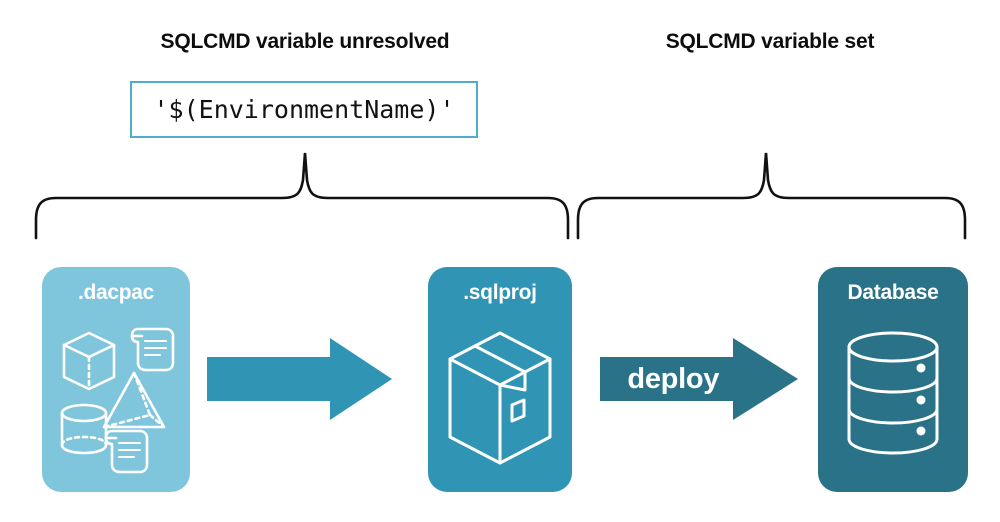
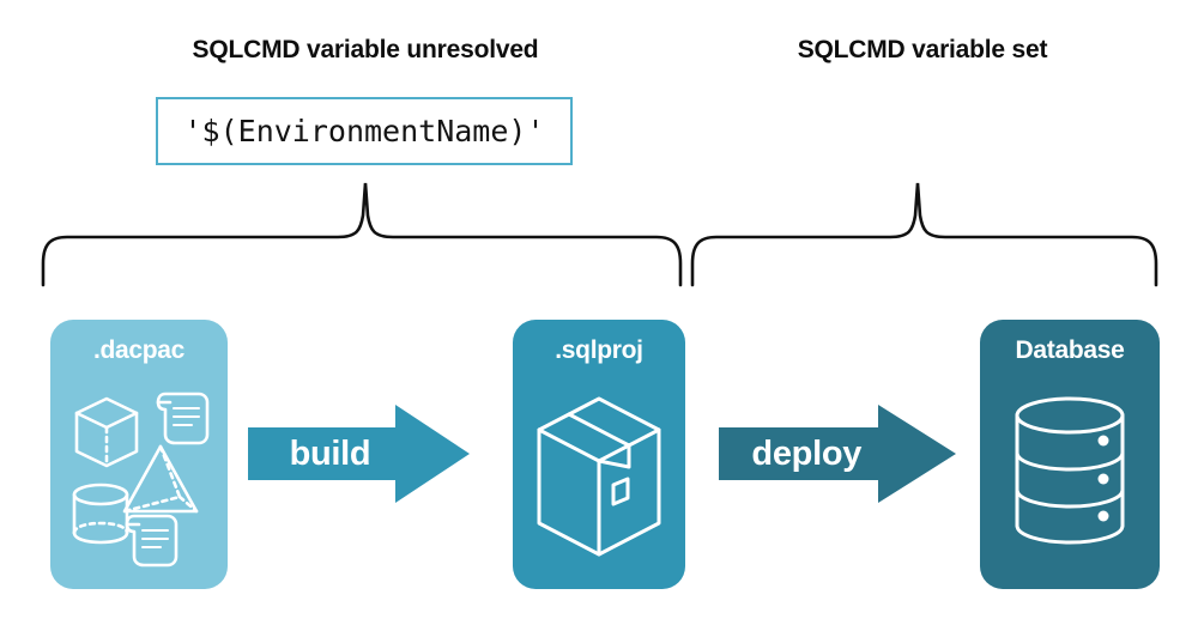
  SQLCMD variable unresolved
  SQLCMD variable set
  '$(EnvironmentName)'
  .dacpac
+ build
  .sqlproj
  deploy
  Database
